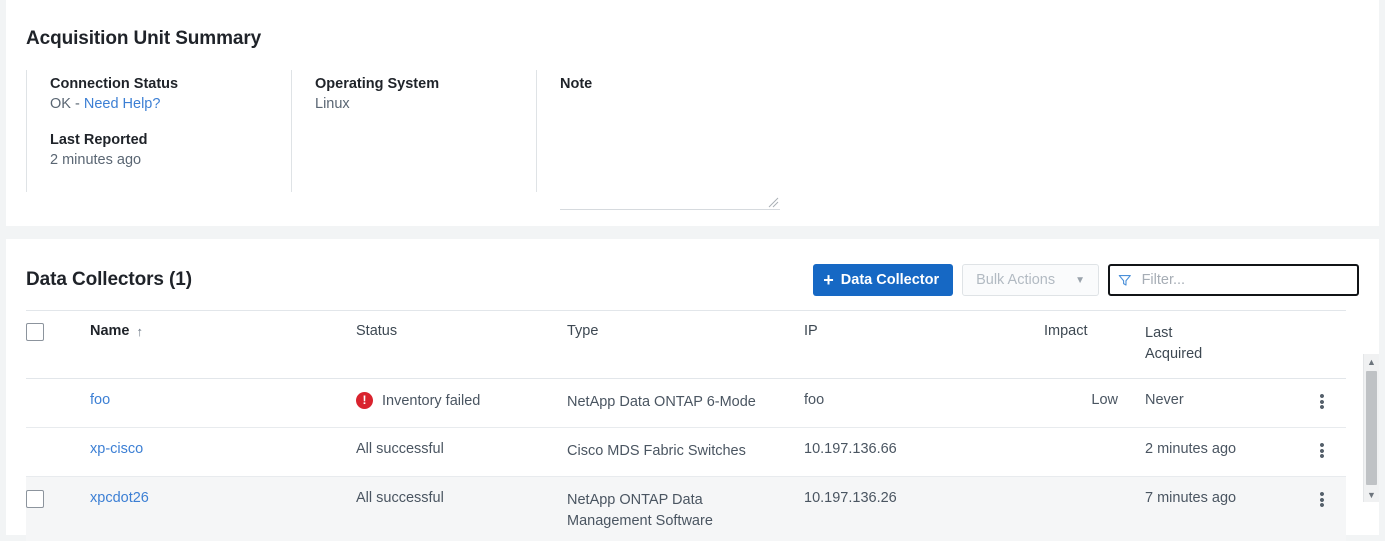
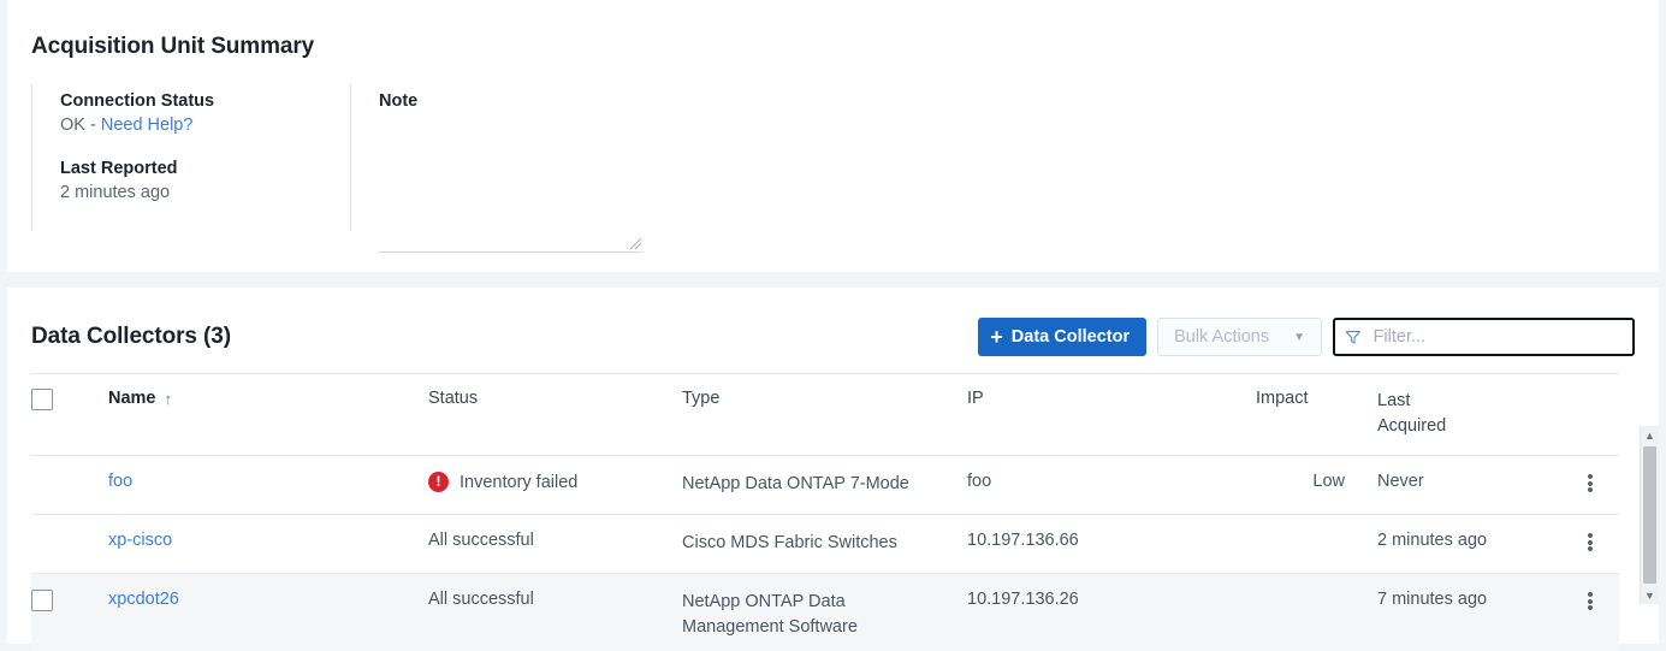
  Acquisition Unit Summary
  Connection Status
  OK - Need Help?
  Last Reported
  2 minutes ago
- Operating System
- Linux
  Note
- Data Collectors (1)
+ Data Collectors (3)
  +
  Data Collector
  Bulk Actions
  ▼
  Filter...
  	Name ↑	Status	Type	IP	Impact	Last Acquired
- 	foo	! Inventory failed	NetApp Data ONTAP 6-Mode	foo	Low	Never	•••
+ 	foo	! Inventory failed	NetApp Data ONTAP 7-Mode	foo	Low	Never	•••
  	xp-cisco	All successful	Cisco MDS Fabric Switches	10.197.136.66		2 minutes ago	•••
  	xpcdot26	All successful	NetApp ONTAP Data Management Software	10.197.136.26		7 minutes ago	•••
  ▲
  ▼
